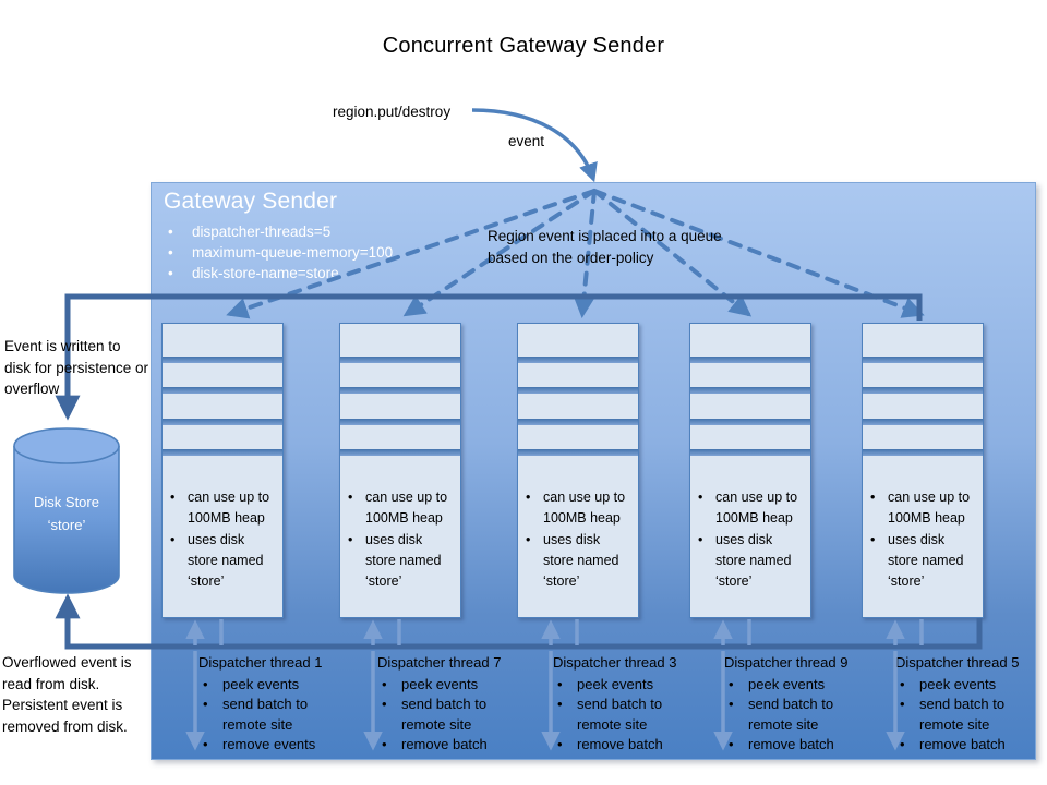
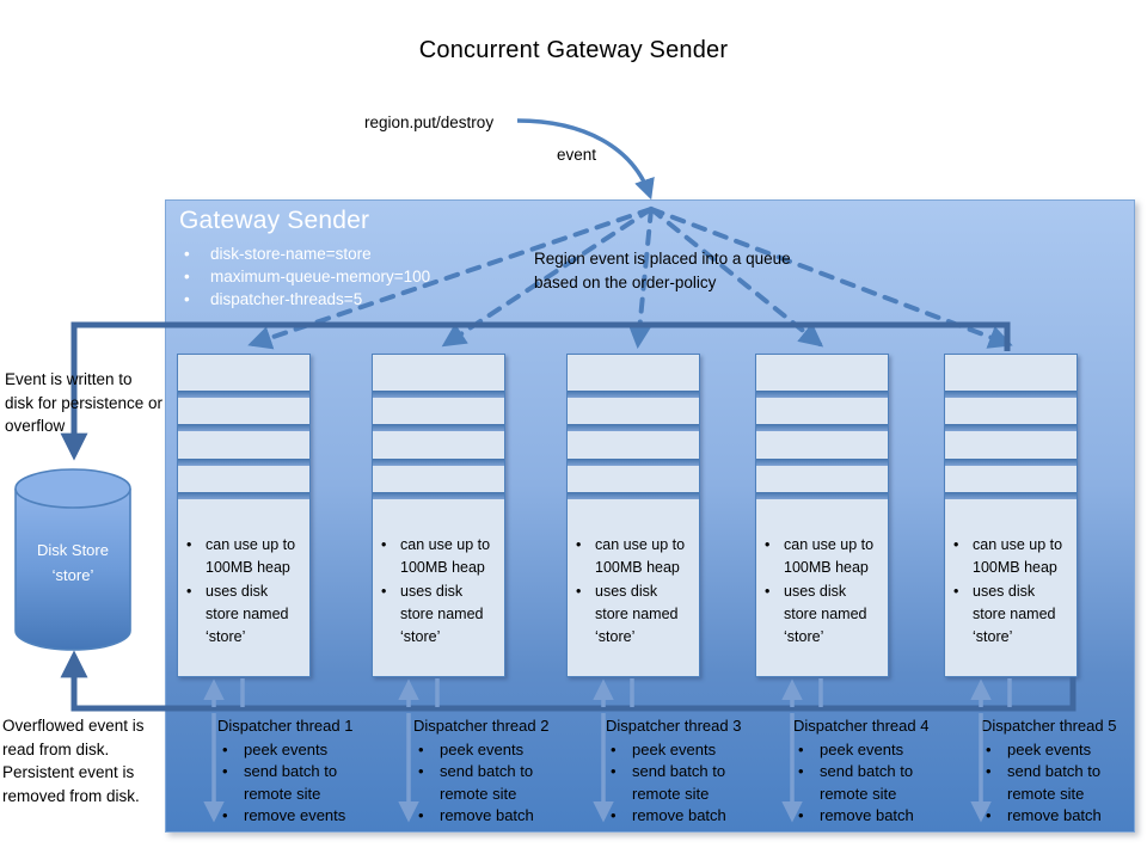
  Concurrent Gateway Sender
  region.put/destroy
  event
  Gateway Sender
  •
- dispatcher-threads=5
+ disk-store-name=store
  •
  maximum-queue-memory=100
  •
- disk-store-name=store
+ dispatcher-threads=5
  Region event is placed into a queue based on the order-policy
  •
  can use up to 100MB heap
  •
  uses disk store named ‘store’
  •
  can use up to 100MB heap
  •
  uses disk store named ‘store’
  •
  can use up to 100MB heap
  •
  uses disk store named ‘store’
  •
  can use up to 100MB heap
  •
  uses disk store named ‘store’
  •
  can use up to 100MB heap
  •
  uses disk store named ‘store’
  Dispatcher thread 1
  •
  peek events
  •
  send batch to remote site
  •
  remove events
- Dispatcher thread 7
+ Dispatcher thread 2
  •
  peek events
  •
  send batch to remote site
  •
  remove batch
  Dispatcher thread 3
  •
  peek events
  •
  send batch to remote site
  •
  remove batch
- Dispatcher thread 9
+ Dispatcher thread 4
  •
  peek events
  •
  send batch to remote site
  •
  remove batch
  Dispatcher thread 5
  •
  peek events
  •
  send batch to remote site
  •
  remove batch
  Disk Store
  ‘store’
  Event is written to disk for persistence or overflow
  Overflowed event is read from disk. Persistent event is removed from disk.
